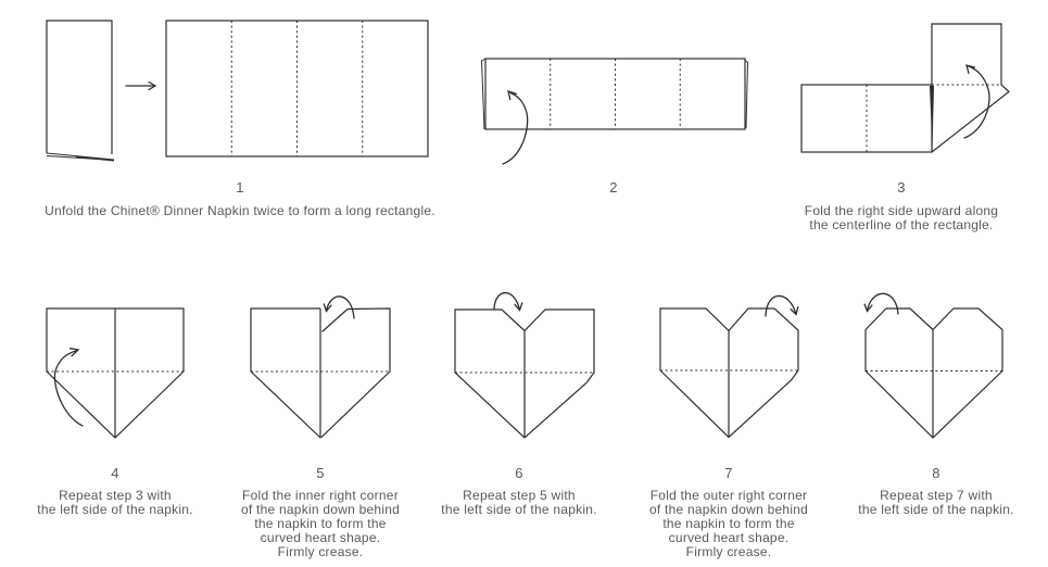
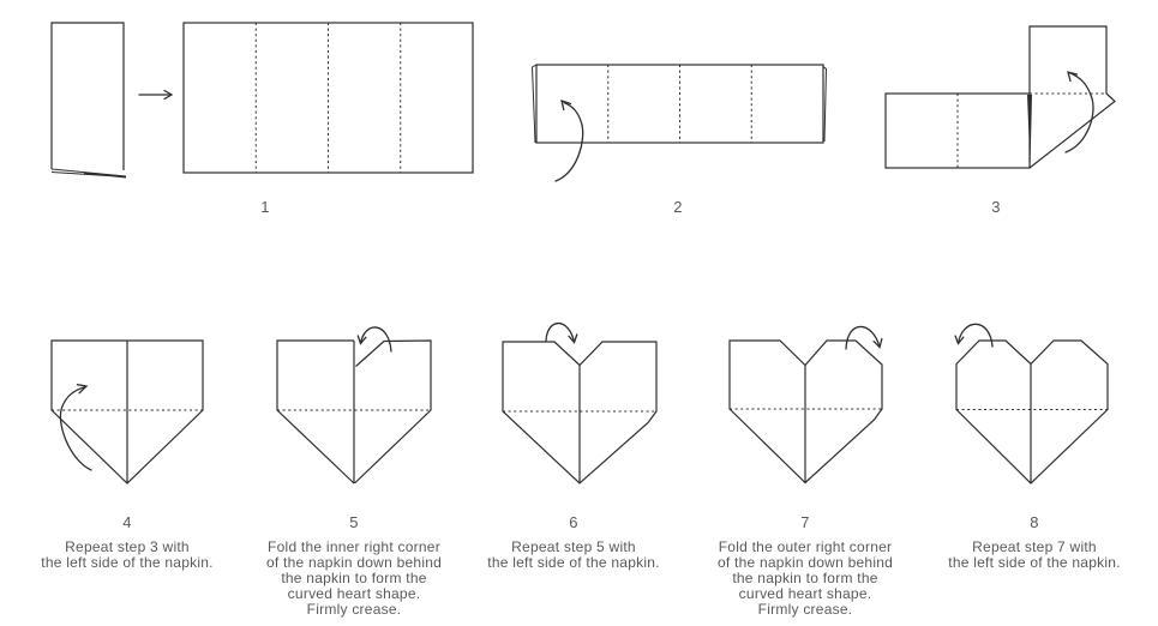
  1
  2
  3
  4
  5
  6
  7
  8
- Unfold the Chinet® Dinner Napkin twice to form a long rectangle.
- Fold the right side upward along
- the centerline of the rectangle.
  Repeat step 3 with
  the left side of the napkin.
  Fold the inner right corner
  of the napkin down behind
  the napkin to form the
  curved heart shape.
  Firmly crease.
  Repeat step 5 with
  the left side of the napkin.
  Fold the outer right corner
  of the napkin down behind
  the napkin to form the
  curved heart shape.
  Firmly crease.
  Repeat step 7 with
  the left side of the napkin.
